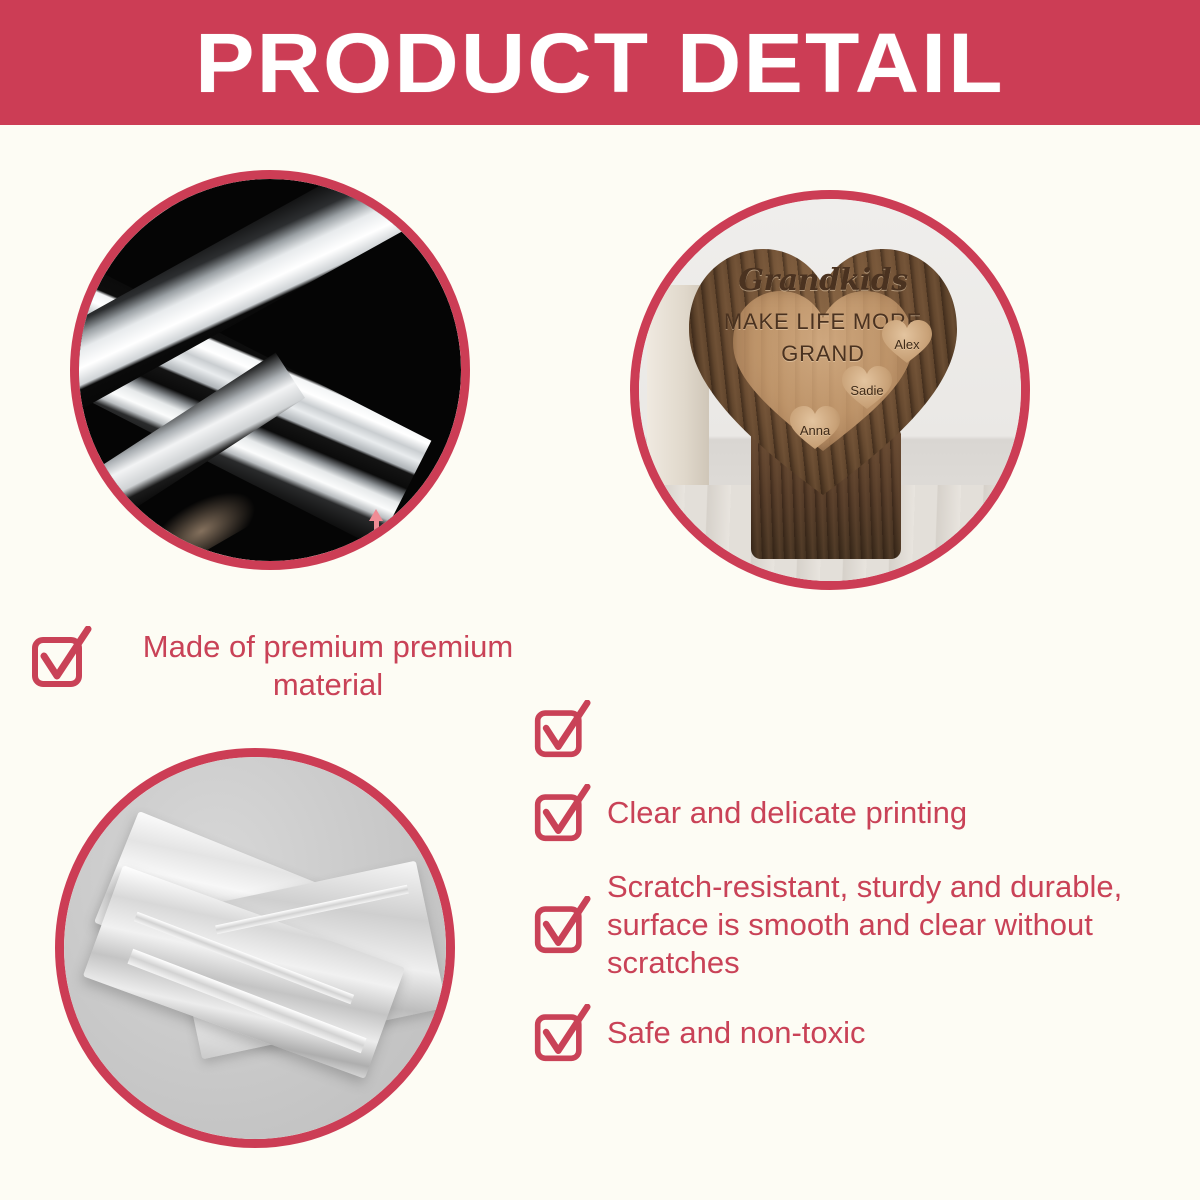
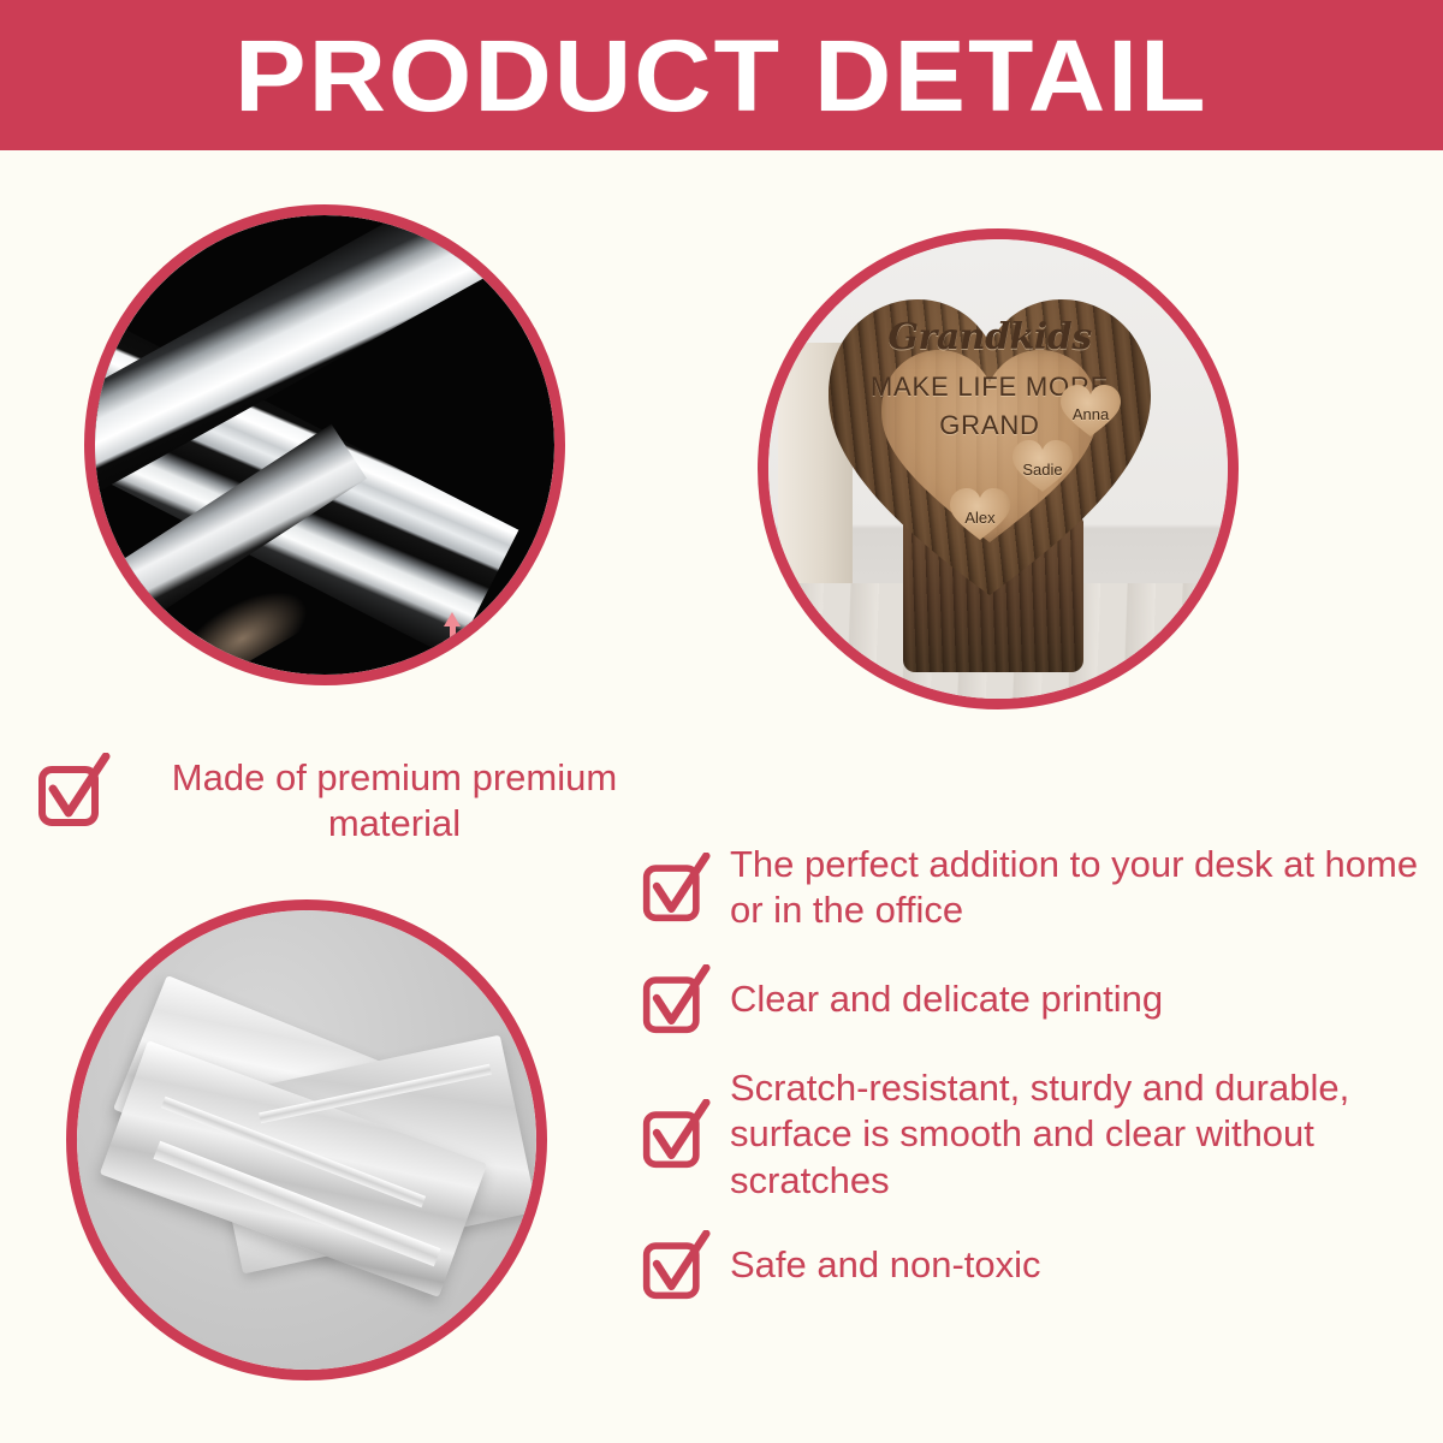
  PRODUCT DETAIL
  Grandkids
  MAKE LIFE MO
  GRAND
- Alex
+ Anna
  Sadie
- Anna
+ Alex
  Made of premium premium material
+ The perfect addition to your desk at home or in the office
  Clear and delicate printing
  Scratch-resistant, sturdy and durable, surface is smooth and clear without scratches
  Safe and non-toxic
